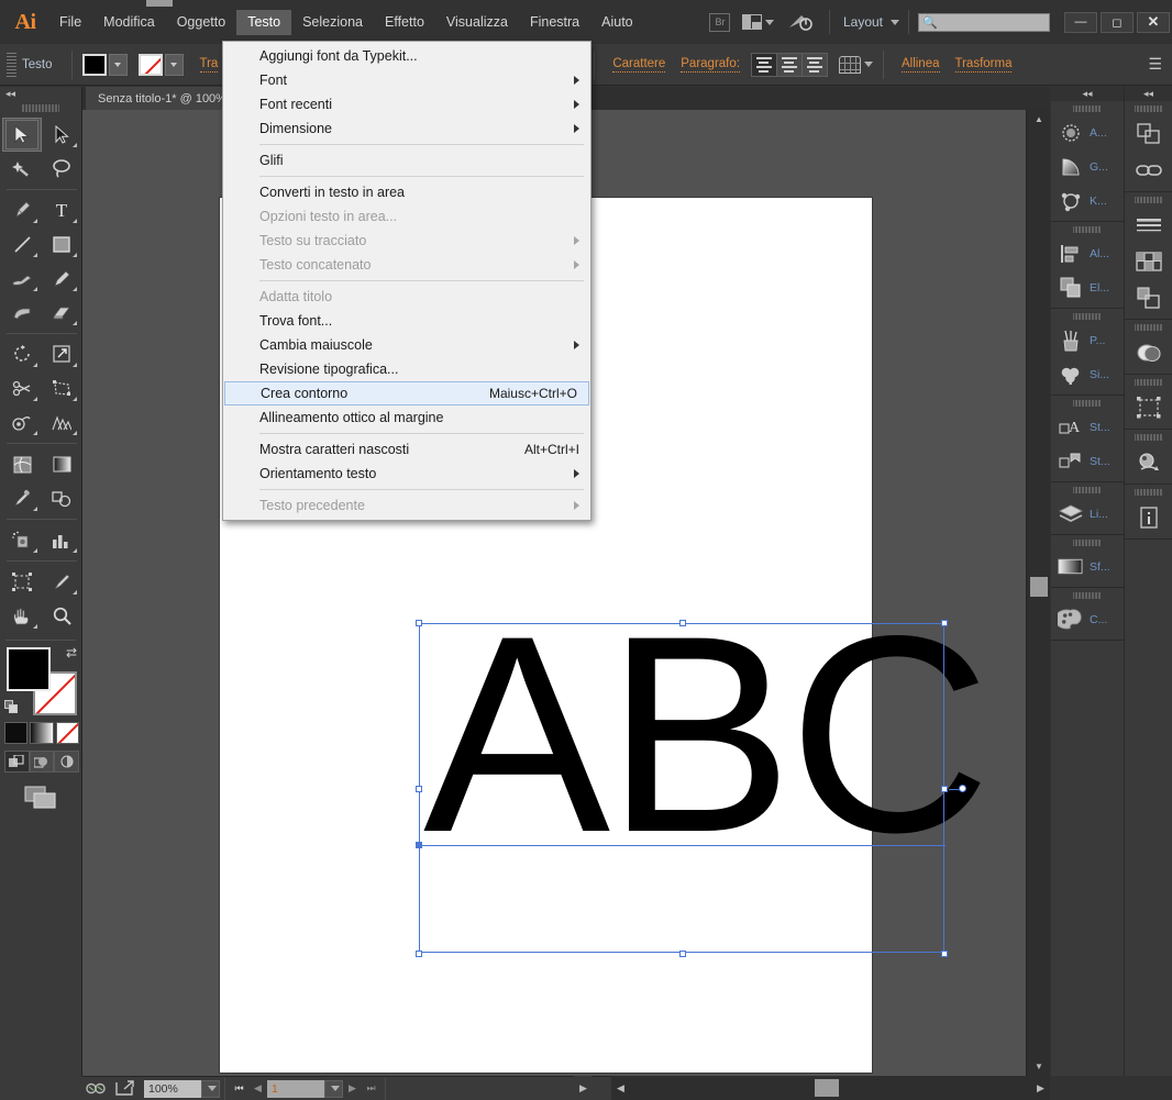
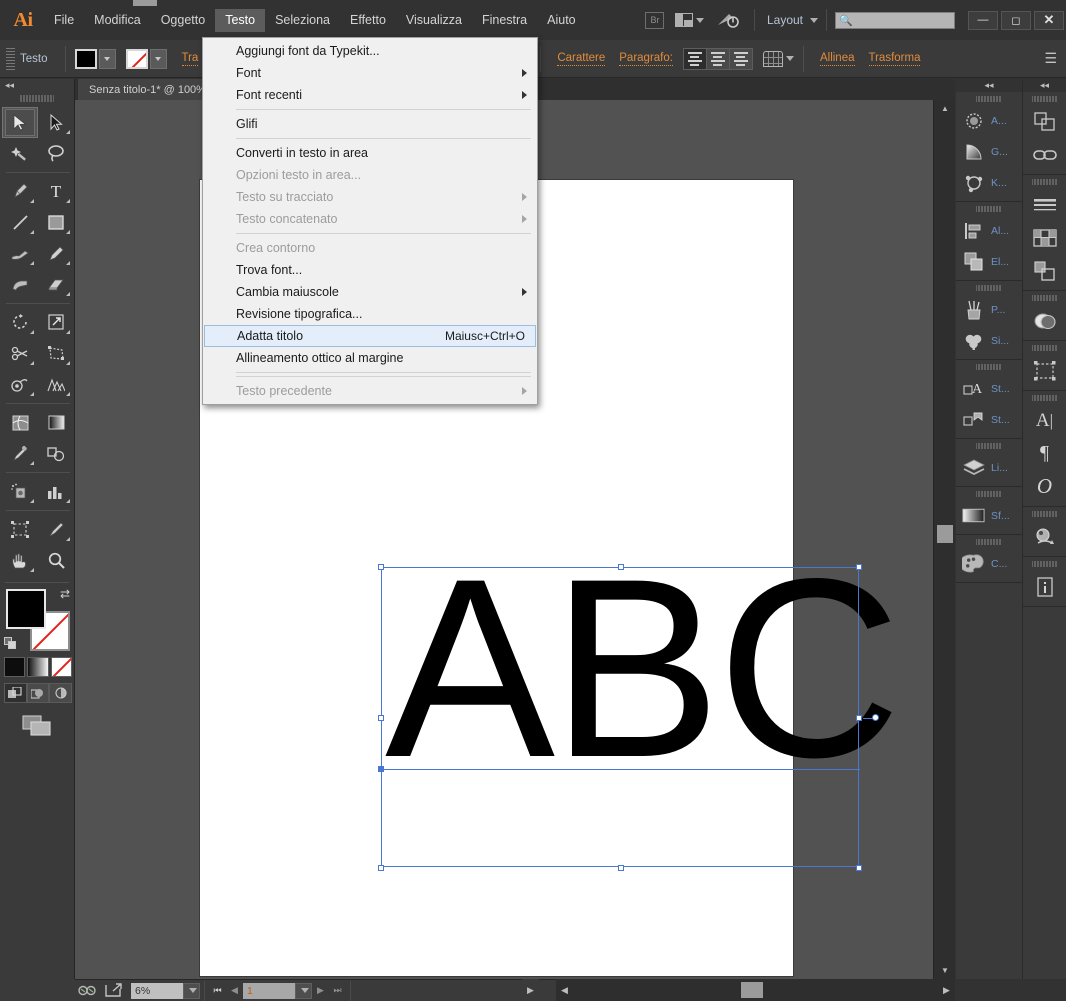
  Ai
  File
  Modifica
  Oggetto
  Testo
  Seleziona
  Effetto
  Visualizza
  Finestra
  Aiuto
  Br
  Layout
  🔍
  —
  ◻
  ✕
  Testo
  Tra
  Carattere
  Paragrafo:
  Allinea
  Trasforma
  ☰
  Senza titolo-1* @ 100
  ◂◂
  T
  ⇄
  ABC
  ▲
  ▼
  ◂◂
  A...
  G...
  K...
  Al...
  El...
  P...
  Si...
  A
  St...
  St...
  Li...
  Sf...
  C...
  ◂◂
+ A|
+ ¶
+ O
- 100%
+ 6%
  ⏮
  ◀
  1
  ▶
  ⏭
  ▶
  ◀
  ▶
  Aggiungi font da Typekit...
  Font
  Font recenti
- Dimensione
  Glifi
  Converti in testo in area
  Opzioni testo in area...
  Testo su tracciato
  Testo concatenato
- Adatta titolo
+ Crea contorno
  Trova font...
  Cambia maiuscole
  Revisione tipografica...
- Crea contorno
+ Adatta titolo
  Maiusc+Ctrl+O
  Allineamento ottico al margine
- Mostra caratteri nascosti
- Alt+Ctrl+I
- Orientamento testo
  Testo precedente
